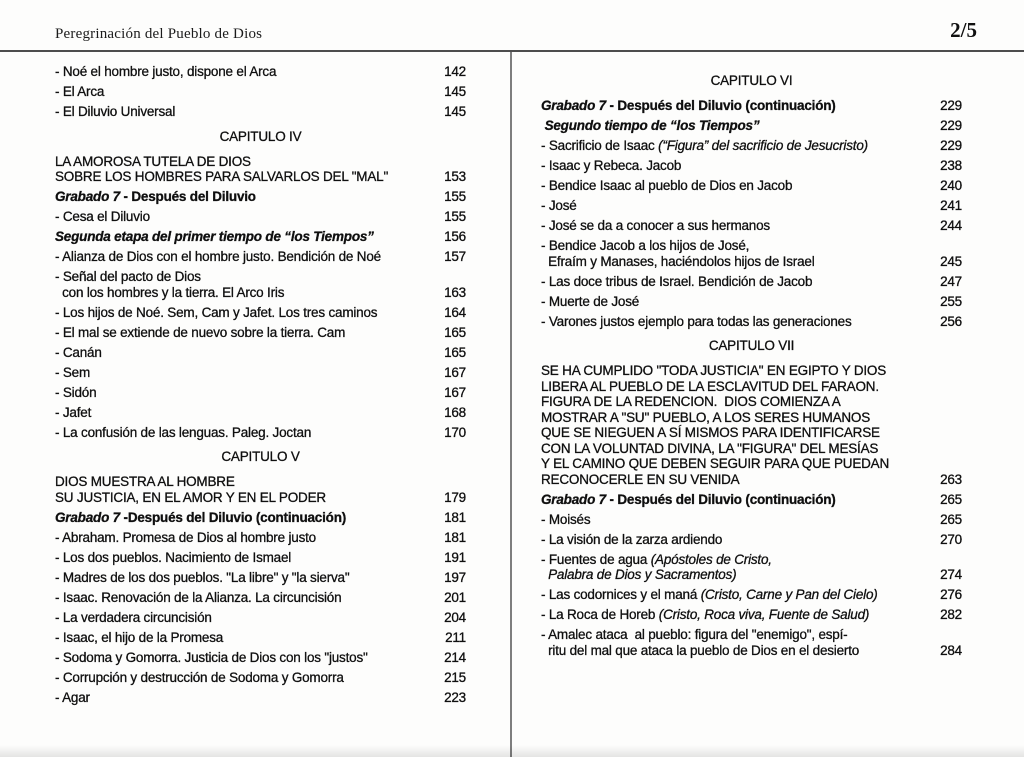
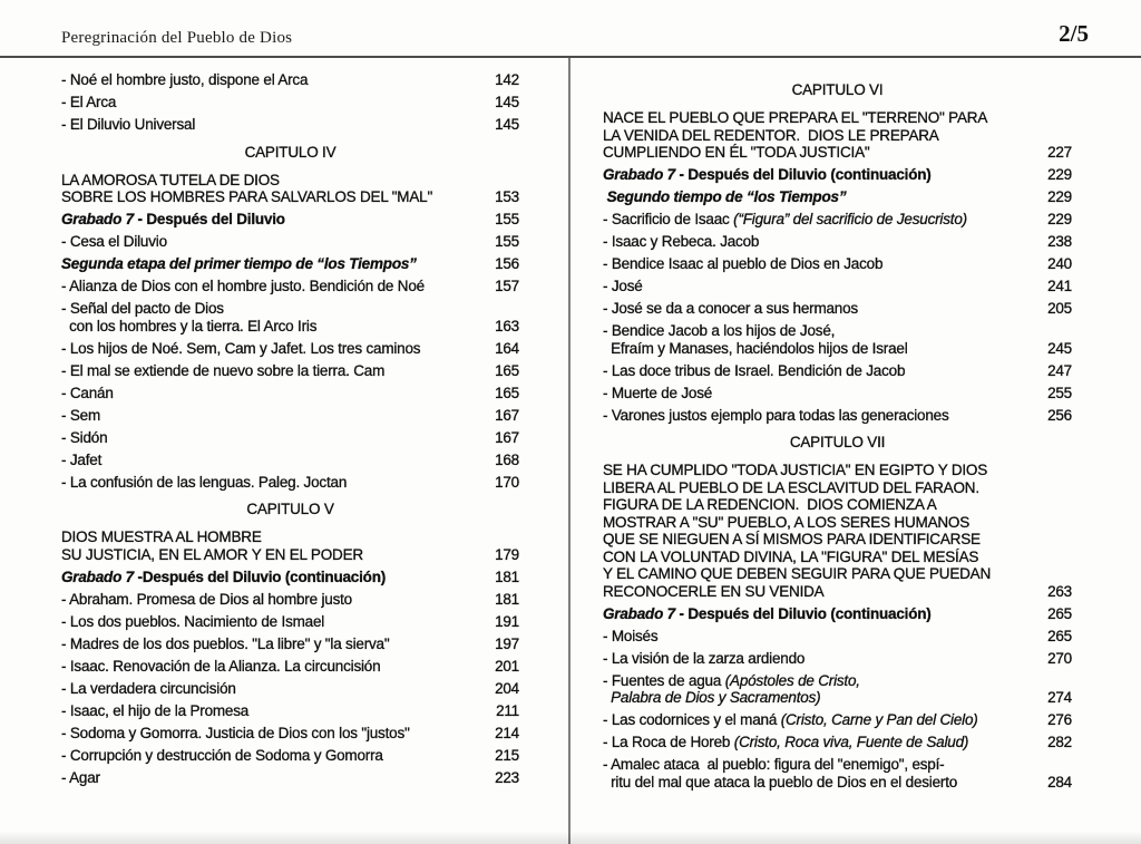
  Peregrinación del Pueblo de Dios
  2/5
  - Noé el hombre justo, dispone el Arca
  142
  - El Arca
  145
  - El Diluvio Universal
  145
  CAPITULO IV
  LA AMOROSA TUTELA DE DIOS
  SOBRE LOS HOMBRES PARA SALVARLOS DEL "MAL"
  153
  Grabado 7 - Después del Diluvio
  155
  - Cesa el Diluvio
  155
  Segunda etapa del primer tiempo de “los Tiempos”
  156
  - Alianza de Dios con el hombre justo. Bendición de Noé
  157
  - Señal del pacto de Dios
  con los hombres y la tierra. El Arco Iris
  163
  - Los hijos de Noé. Sem, Cam y Jafet. Los tres caminos
  164
  - El mal se extiende de nuevo sobre la tierra. Cam
  165
  - Canán
  165
  - Sem
  167
  - Sidón
  167
  - Jafet
  168
  - La confusión de las lenguas. Paleg. Joctan
  170
  CAPITULO V
  DIOS MUESTRA AL HOMBRE
  SU JUSTICIA, EN EL AMOR Y EN EL PODER
  179
  Grabado 7 -Después del Diluvio (continuación)
  181
  - Abraham. Promesa de Dios al hombre justo
  181
  - Los dos pueblos. Nacimiento de Ismael
  191
  - Madres de los dos pueblos. "La libre" y "la sierva"
  197
  - Isaac. Renovación de la Alianza. La circuncisión
  201
  - La verdadera circuncisión
  204
  - Isaac, el hijo de la Promesa
  211
  - Sodoma y Gomorra. Justicia de Dios con los "justos"
  214
  - Corrupción y destrucción de Sodoma y Gomorra
  215
  - Agar
  223
  CAPITULO VI
+ NACE EL PUEBLO QUE PREPARA EL "TERRENO" PARA
+ LA VENIDA DEL REDENTOR. DIOS LE PREPARA
+ CUMPLIENDO EN ÉL "TODA JUSTICIA"
+ 227
  Grabado 7 - Después del Diluvio (continuación)
  229
  Segundo tiempo de “los Tiempos”
  229
  - Sacrificio de Isaac (“Figura” del sacrificio de Jesucristo)
  229
  - Isaac y Rebeca. Jacob
  238
  - Bendice Isaac al pueblo de Dios en Jacob
  240
  - José
  241
  - José se da a conocer a sus hermanos
- 244
+ 205
  - Bendice Jacob a los hijos de José,
  Efraím y Manases, haciéndolos hijos de Israel
  245
  - Las doce tribus de Israel. Bendición de Jacob
  247
  - Muerte de José
  255
  - Varones justos ejemplo para todas las generaciones
  256
  CAPITULO VII
  SE HA CUMPLIDO "TODA JUSTICIA" EN EGIPTO Y DIOS
  LIBERA AL PUEBLO DE LA ESCLAVITUD DEL FARAON.
  FIGURA DE LA REDENCION. DIOS COMIENZA A
  MOSTRAR A "SU" PUEBLO, A LOS SERES HUMANOS
  QUE SE NIEGUEN A SÍ MISMOS PARA IDENTIFICARSE
  CON LA VOLUNTAD DIVINA, LA "FIGURA" DEL MESÍAS
  Y EL CAMINO QUE DEBEN SEGUIR PARA QUE PUEDAN
  RECONOCERLE EN SU VENIDA
  263
  Grabado 7 - Después del Diluvio (continuación)
  265
  - Moisés
  265
  - La visión de la zarza ardiendo
  270
  - Fuentes de agua (Apóstoles de Cristo,
  Palabra de Dios y Sacramentos)
  274
  - Las codornices y el maná (Cristo, Carne y Pan del Cielo)
  276
  - La Roca de Horeb (Cristo, Roca viva, Fuente de Salud)
  282
  - Amalec ataca al pueblo: figura del "enemigo", espí-
  ritu del mal que ataca la pueblo de Dios en el desierto
  284
